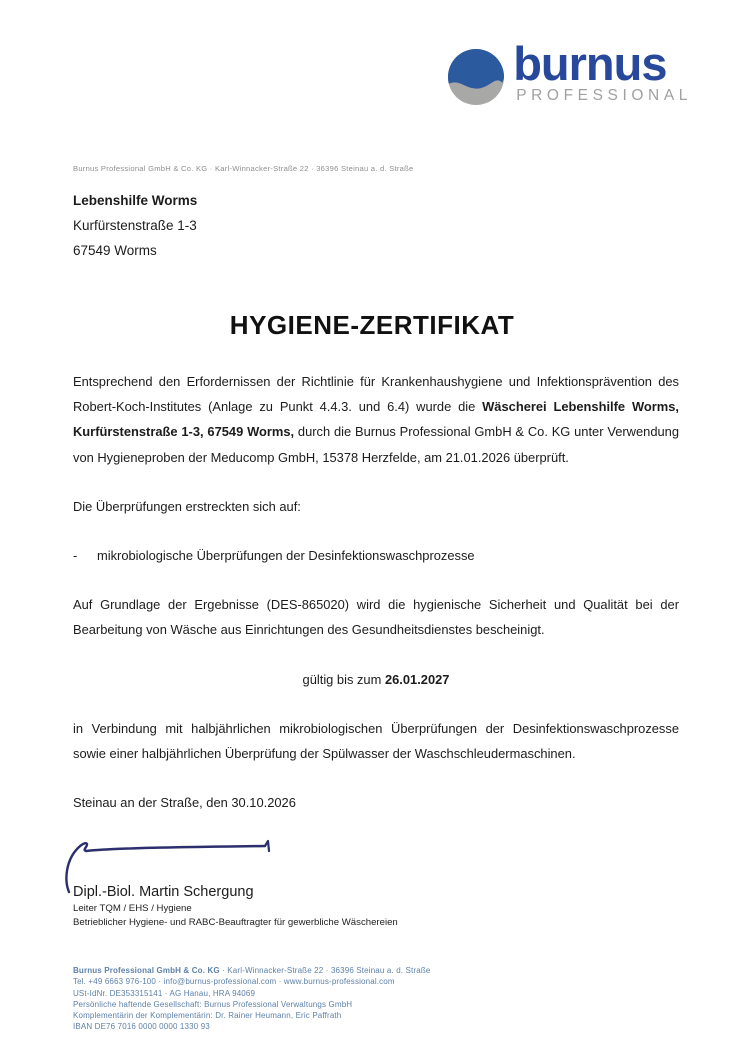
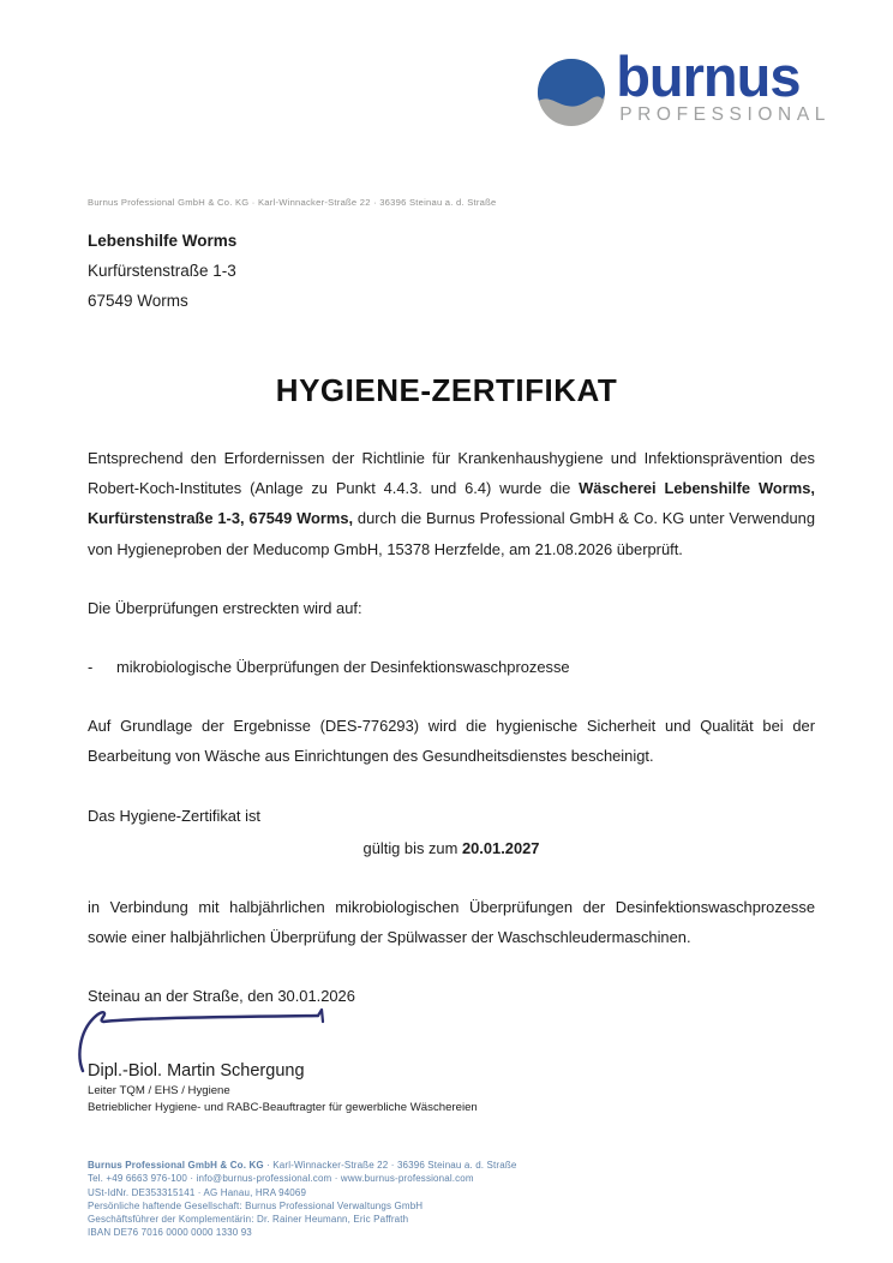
  burnus
  PROFESSIONAL
  Burnus Professional GmbH & Co. KG · Karl-Winnacker-Straße 22 · 36396 Steinau a. d. Straße
  Lebenshilfe Worms
  Kurfürstenstraße 1-3
  67549 Worms
  HYGIENE-ZERTIFIKAT
- Entsprechend den Erfordernissen der Richtlinie für Krankenhaushygiene und Infektionsprävention des Robert-Koch-Institutes (Anlage zu Punkt 4.4.3. und 6.4) wurde die Wäscherei Lebenshilfe Worms, Kurfürstenstraße 1-3, 67549 Worms, durch die Burnus Professional GmbH & Co. KG unter Verwendung von Hygieneproben der Meducomp GmbH, 15378 Herzfelde, am 21.01.2026 überprüft.
+ Entsprechend den Erfordernissen der Richtlinie für Krankenhaushygiene und Infektionsprävention des Robert-Koch-Institutes (Anlage zu Punkt 4.4.3. und 6.4) wurde die Wäscherei Lebenshilfe Worms, Kurfürstenstraße 1-3, 67549 Worms, durch die Burnus Professional GmbH & Co. KG unter Verwendung von Hygieneproben der Meducomp GmbH, 15378 Herzfelde, am 21.08.2026 überprüft.
- Die Überprüfungen erstreckten sich auf:
+ Die Überprüfungen erstreckten wird auf:
  -
  mikrobiologische Überprüfungen der Desinfektionswaschprozesse
- Auf Grundlage der Ergebnisse (DES-865020) wird die hygienische Sicherheit und Qualität bei der Bearbeitung von Wäsche aus Einrichtungen des Gesundheitsdienstes bescheinigt.
+ Auf Grundlage der Ergebnisse (DES-776293) wird die hygienische Sicherheit und Qualität bei der Bearbeitung von Wäsche aus Einrichtungen des Gesundheitsdienstes bescheinigt.
+ Das Hygiene-Zertifikat ist
- gültig bis zum 26.01.2027
+ gültig bis zum 20.01.2027
  in Verbindung mit halbjährlichen mikrobiologischen Überprüfungen der Desinfektions­waschprozesse sowie einer halbjährlichen Überprüfung der Spülwasser der Waschschleuder­maschinen.
- Steinau an der Straße, den 30.10.2026
+ Steinau an der Straße, den 30.01.2026
  Dipl.-Biol. Martin Schergung
  Leiter TQM / EHS / Hygiene
  Betrieblicher Hygiene- und RABC-Beauftragter für gewerbliche Wäschereien
  Burnus Professional GmbH & Co. KG · Karl-Winnacker-Straße 22 · 36396 Steinau a. d. Straße
  Tel. +49 6663 976-100 · info@burnus-professional.com · www.burnus-professional.com
  USt-IdNr. DE353315141 · AG Hanau, HRA 94069
  Persönliche haftende Gesellschaft: Burnus Professional Verwaltungs GmbH
- Komplementärin der Komplementärin: Dr. Rainer Heumann, Eric Paffrath
+ Geschäftsführer der Komplementärin: Dr. Rainer Heumann, Eric Paffrath
  IBAN DE76 7016 0000 0000 1330 93
